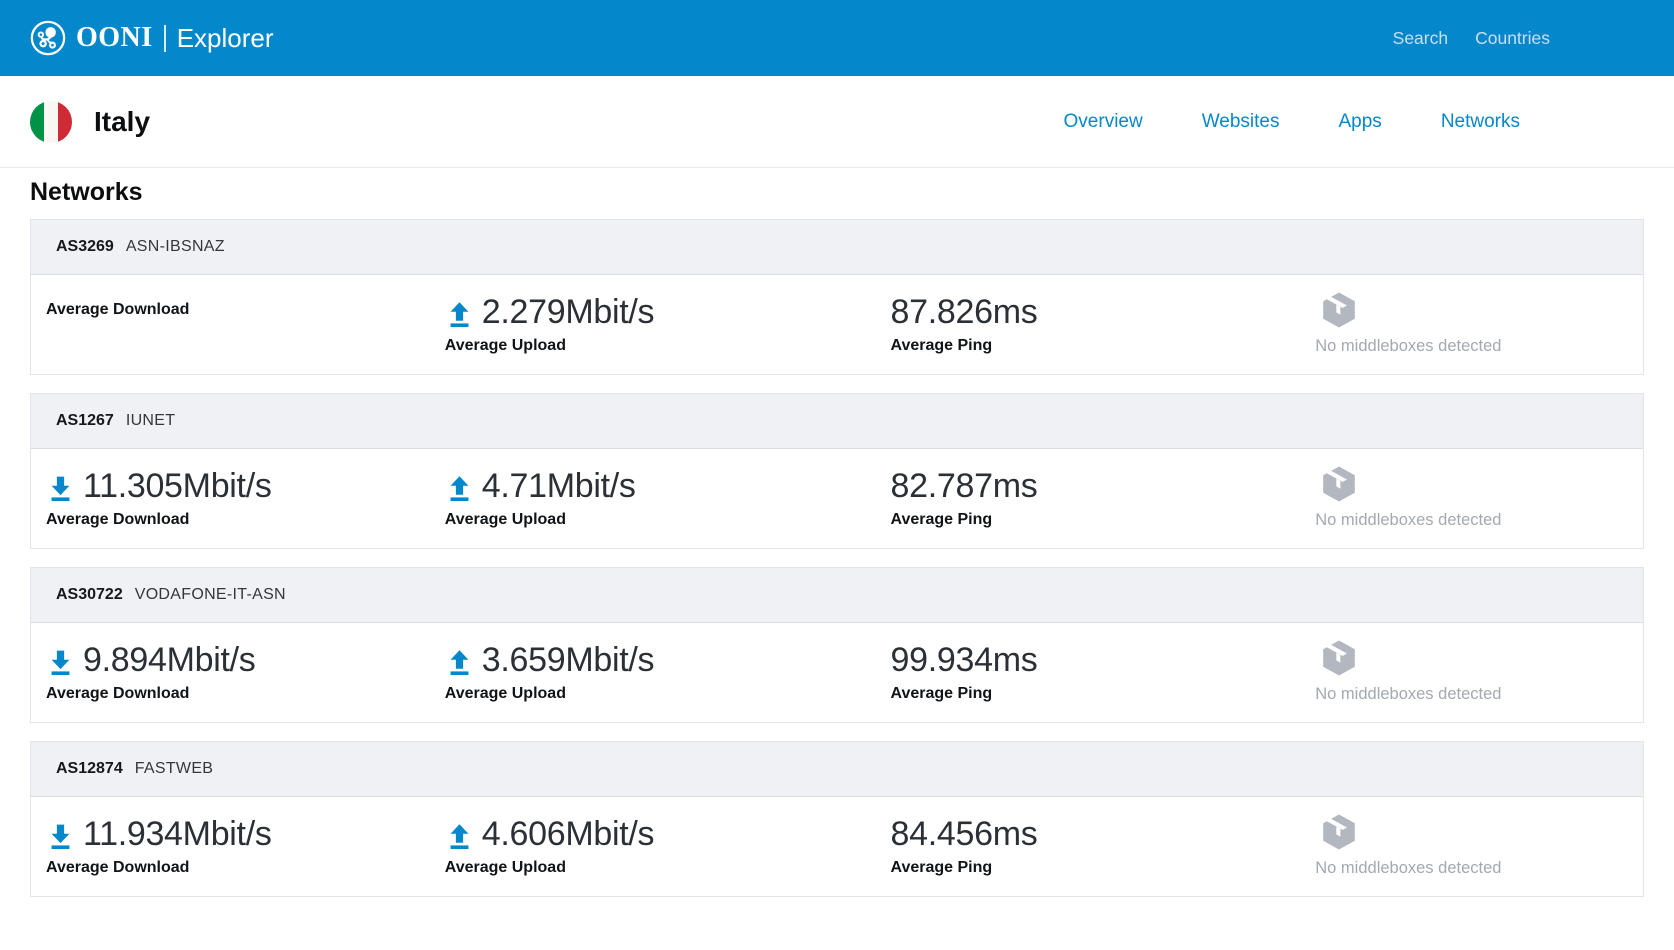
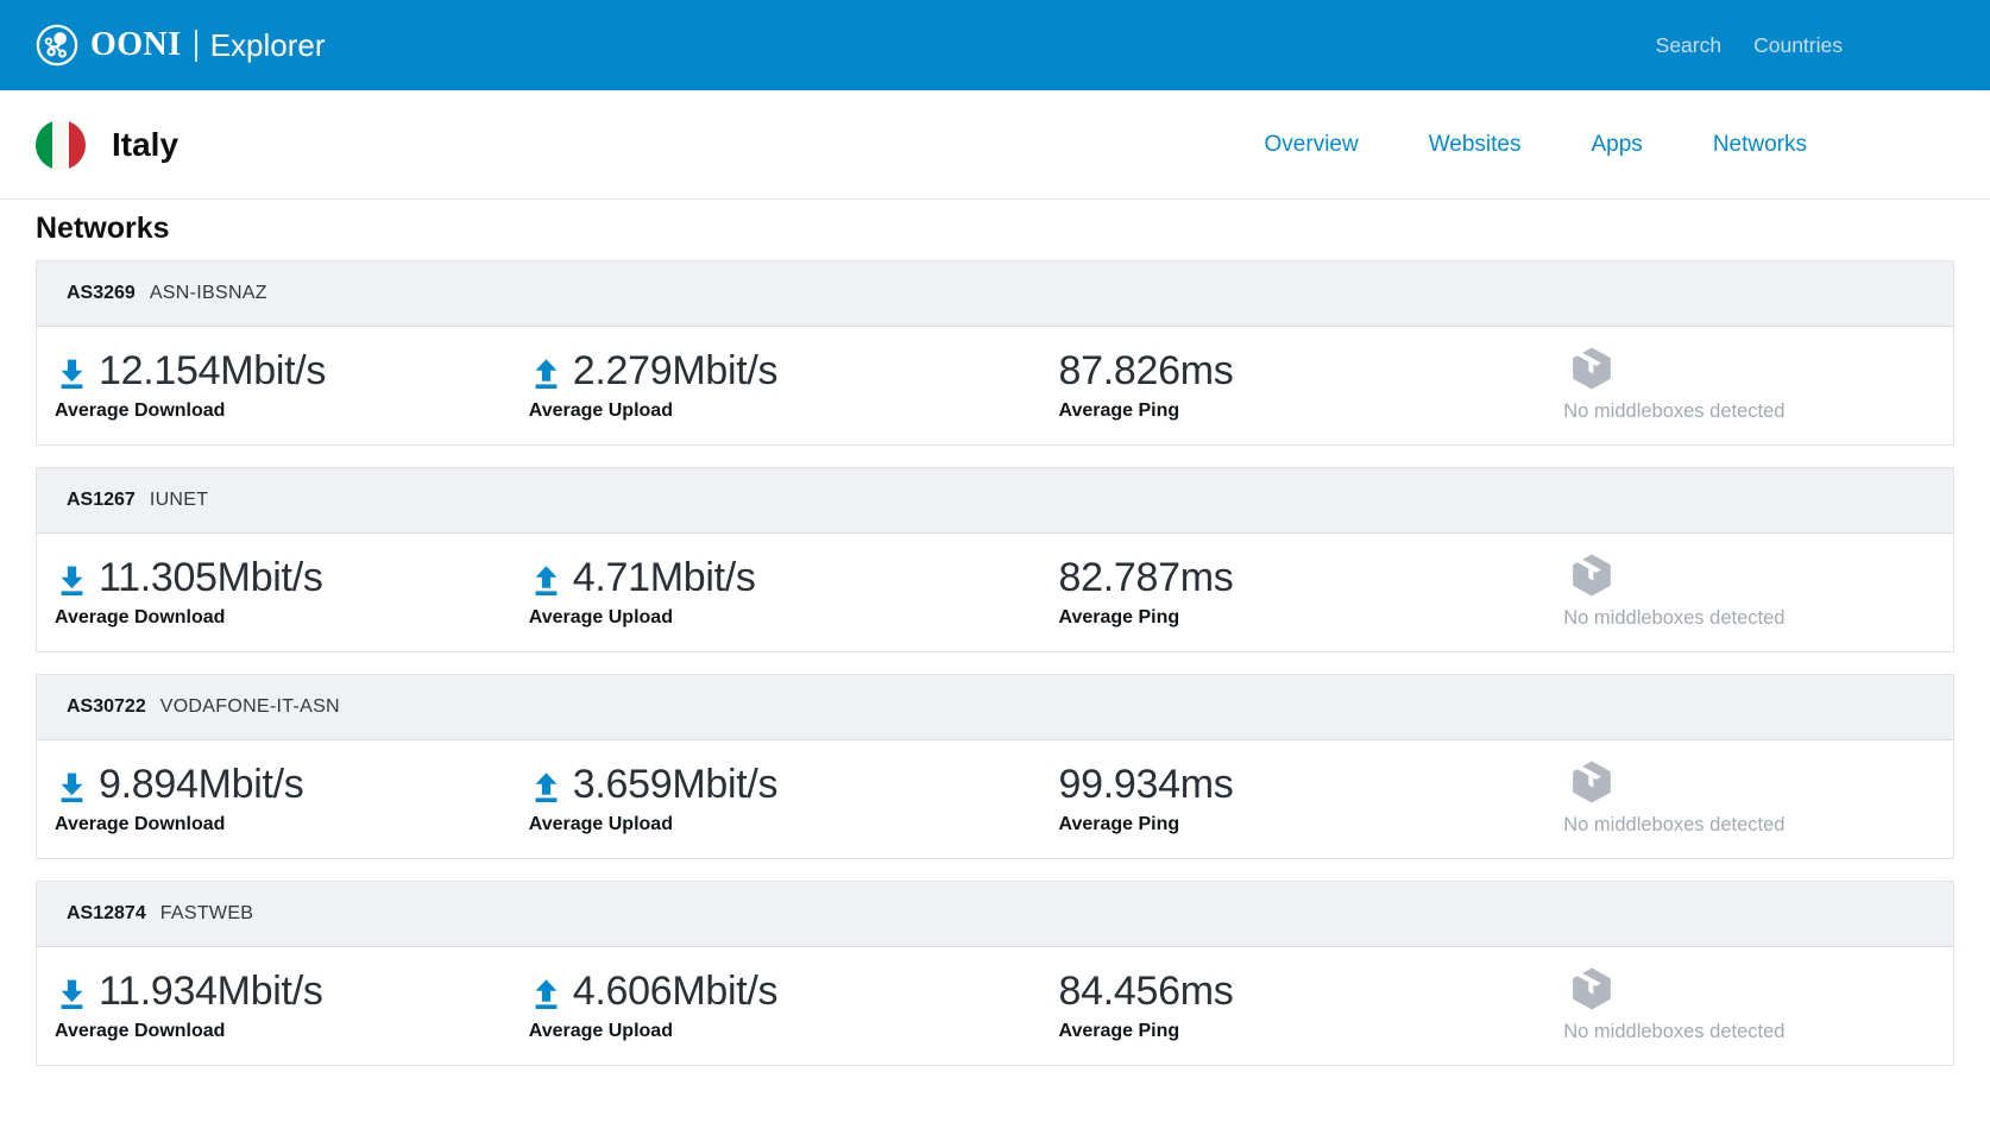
  OONI
  Explorer
  Search
  Countries
  Italy
  Overview
  Websites
  Apps
  Networks
  Networks
  AS3269
  ASN-IBSNAZ
+ 12.154Mbit/s
  Average Download
  2.279Mbit/s
  Average Upload
  87.826ms
  Average Ping
  No middleboxes detected
  AS1267
  IUNET
  11.305Mbit/s
  Average Download
  4.71Mbit/s
  Average Upload
  82.787ms
  Average Ping
  No middleboxes detected
  AS30722
  VODAFONE-IT-ASN
  9.894Mbit/s
  Average Download
  3.659Mbit/s
  Average Upload
  99.934ms
  Average Ping
  No middleboxes detected
  AS12874
  FASTWEB
  11.934Mbit/s
  Average Download
  4.606Mbit/s
  Average Upload
  84.456ms
  Average Ping
  No middleboxes detected
